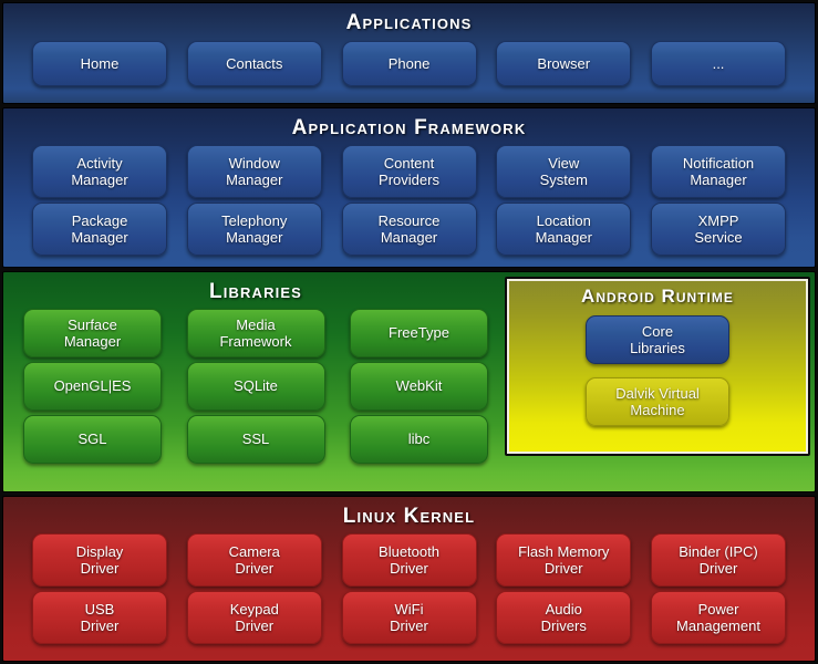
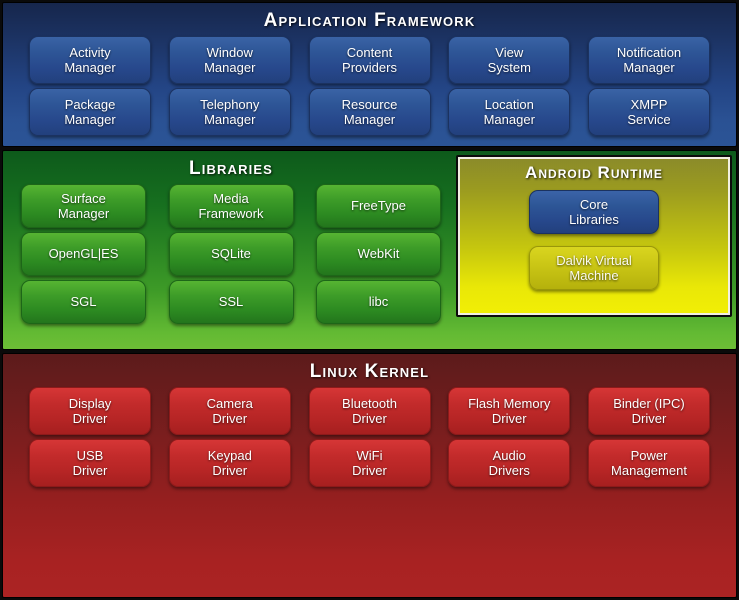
- Applications
- Home
- Contacts
- Phone
- Browser
- ...
  Application Framework
  Activity
  Manager
  Window
  Manager
  Content
  Providers
  View
  System
  Notification
  Manager
  Package
  Manager
  Telephony
  Manager
  Resource
  Manager
  Location
  Manager
  XMPP
  Service
  Libraries
  Surface
  Manager
  Media
  Framework
  FreeType
  OpenGL|ES
  SQLite
  WebKit
  SGL
  SSL
  libc
  Android Runtime
  Core
  Libraries
  Dalvik Virtual
  Machine
  Linux Kernel
  Display
  Driver
  Camera
  Driver
  Bluetooth
  Driver
  Flash Memory
  Driver
  Binder (IPC)
  Driver
  USB
  Driver
  Keypad
  Driver
  WiFi
  Driver
  Audio
  Drivers
  Power
  Management
